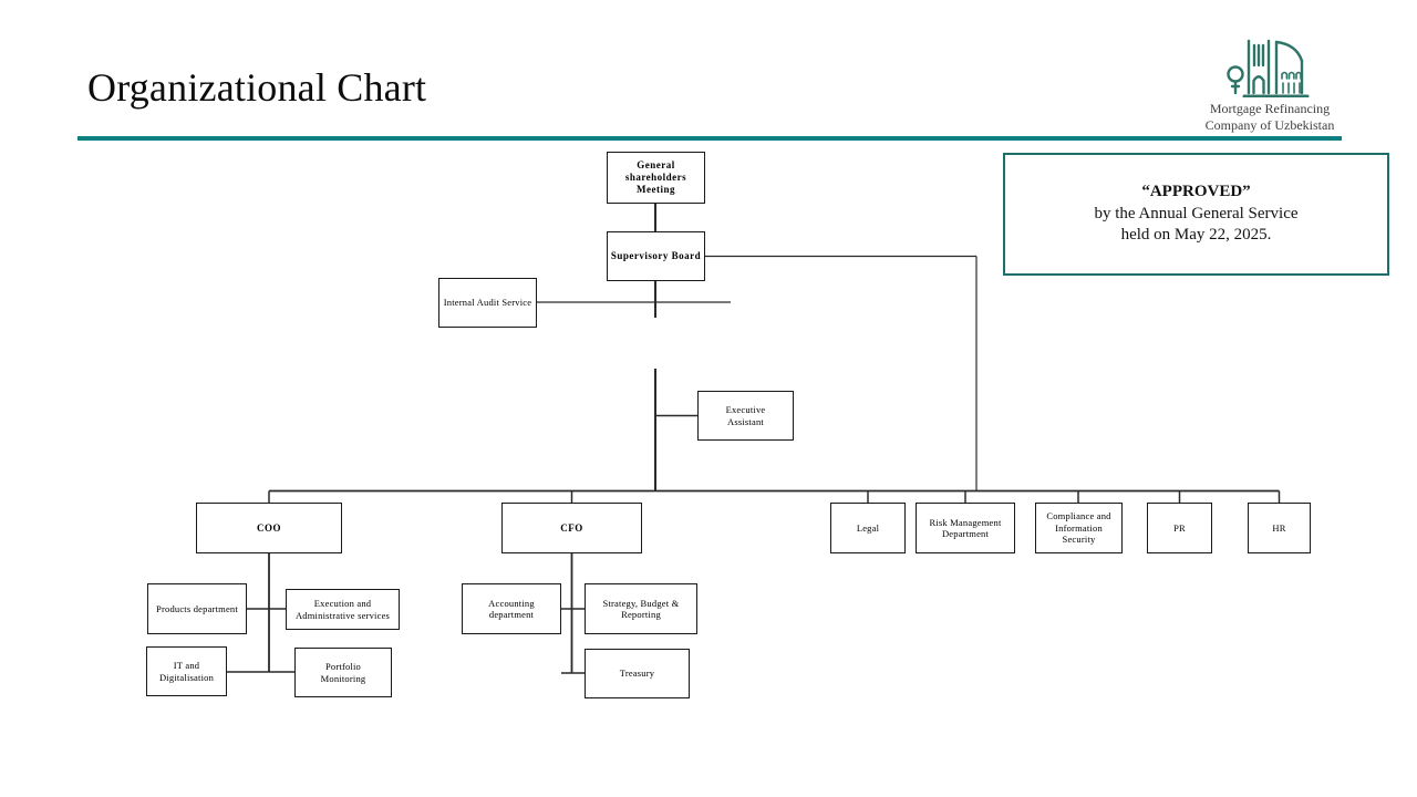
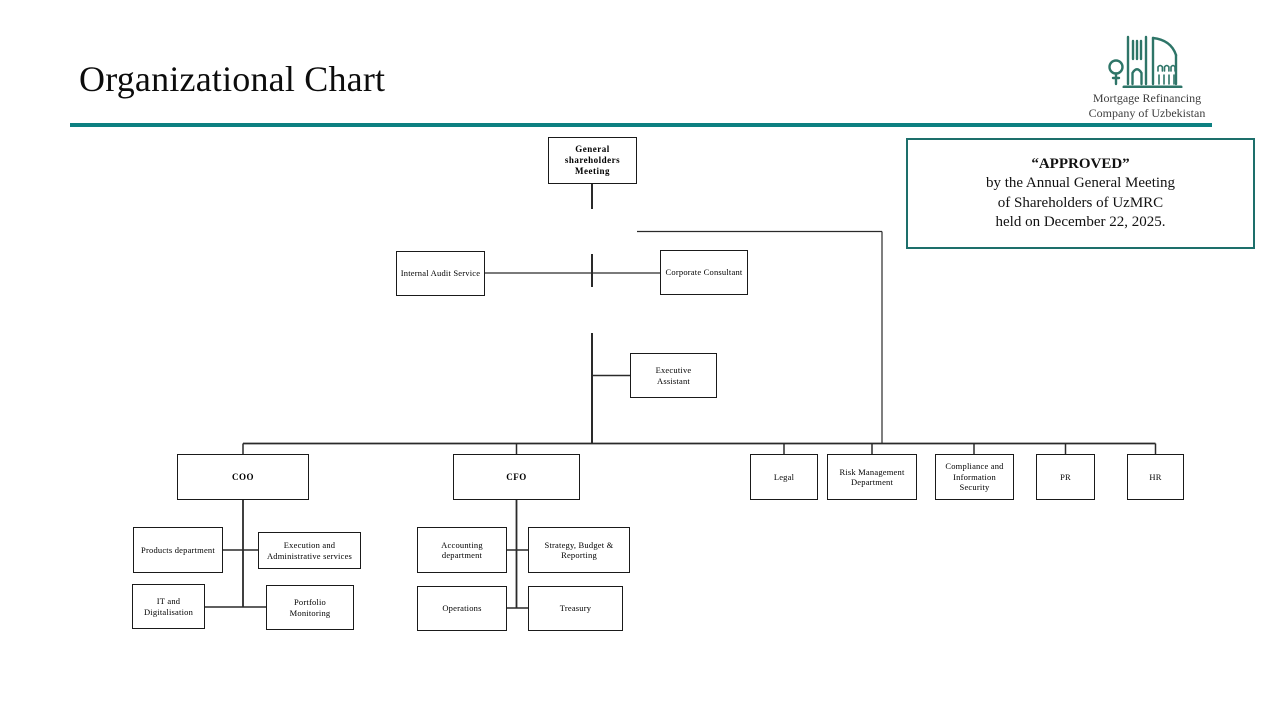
  Organizational Chart
  Mortgage Refinancing
  Company of Uzbekistan
  “APPROVED”
- by the Annual General Service
+ by the Annual General Meeting
+ of Shareholders of UzMRC
- held on May 22, 2025.
+ held on December 22, 2025.
  General
  shareholders
  Meeting
- Supervisory Board
  Internal Audit Service
+ Corporate Consultant
  Executive
  Assistant
  COO
  CFO
  Legal
  Risk Management
  Department
  Compliance and
  Information
  Security
  PR
  HR
  Products department
  Execution and
  Administrative services
  IT and
  Digitalisation
  Portfolio
  Monitoring
  Accounting
  department
  Strategy, Budget &
  Reporting
+ Operations
  Treasury
